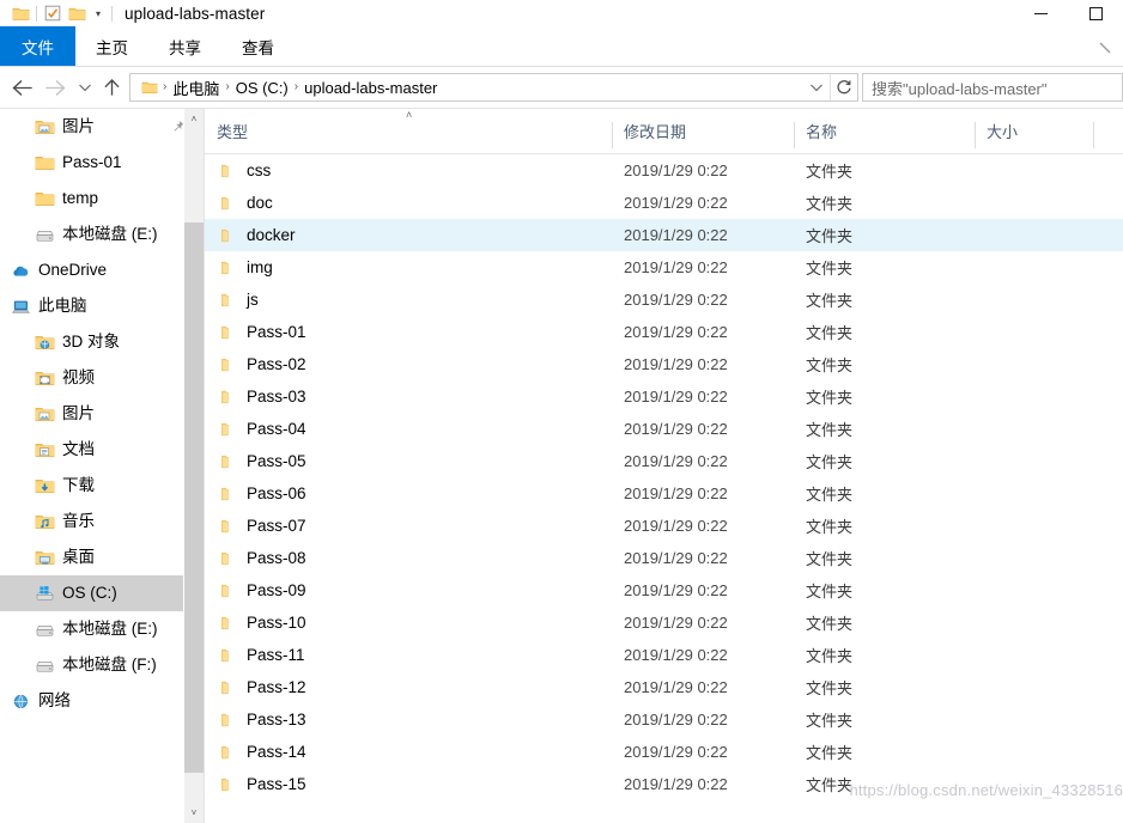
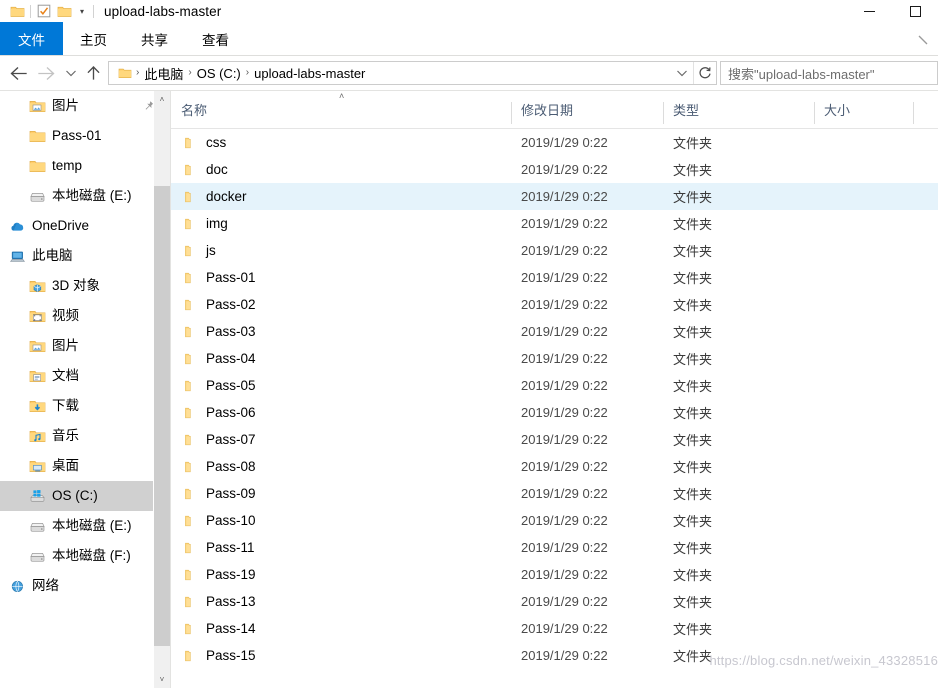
  ▾
  upload-labs-master
  文件
  主页
  共享
  查看
  ›
  此电脑
  ›
  OS (C:)
  ›
  upload-labs-master
  搜索"upload-labs-master"
  图片
  Pass-01
  temp
  本地磁盘 (E:)
  OneDrive
  此电脑
  3D 对象
  视频
  图片
  文档
  下载
  音乐
  桌面
  OS (C:)
  本地磁盘 (E:)
  本地磁盘 (F:)
  网络
  ˄
  ˅
- 类型
+ 名称
  ˄
  修改日期
- 名称
+ 类型
  大小
  css
  2019/1/29 0:22
  文件夹
  doc
  2019/1/29 0:22
  文件夹
  docker
  2019/1/29 0:22
  文件夹
  img
  2019/1/29 0:22
  文件夹
  js
  2019/1/29 0:22
  文件夹
  Pass-01
  2019/1/29 0:22
  文件夹
  Pass-02
  2019/1/29 0:22
  文件夹
  Pass-03
  2019/1/29 0:22
  文件夹
  Pass-04
  2019/1/29 0:22
  文件夹
  Pass-05
  2019/1/29 0:22
  文件夹
  Pass-06
  2019/1/29 0:22
  文件夹
  Pass-07
  2019/1/29 0:22
  文件夹
  Pass-08
  2019/1/29 0:22
  文件夹
  Pass-09
  2019/1/29 0:22
  文件夹
  Pass-10
  2019/1/29 0:22
  文件夹
  Pass-11
  2019/1/29 0:22
  文件夹
- Pass-12
+ Pass-19
  2019/1/29 0:22
  文件夹
  Pass-13
  2019/1/29 0:22
  文件夹
  Pass-14
  2019/1/29 0:22
  文件夹
  Pass-15
  2019/1/29 0:22
  文件夹
  https://blog.csdn.net/weixin_43328516
